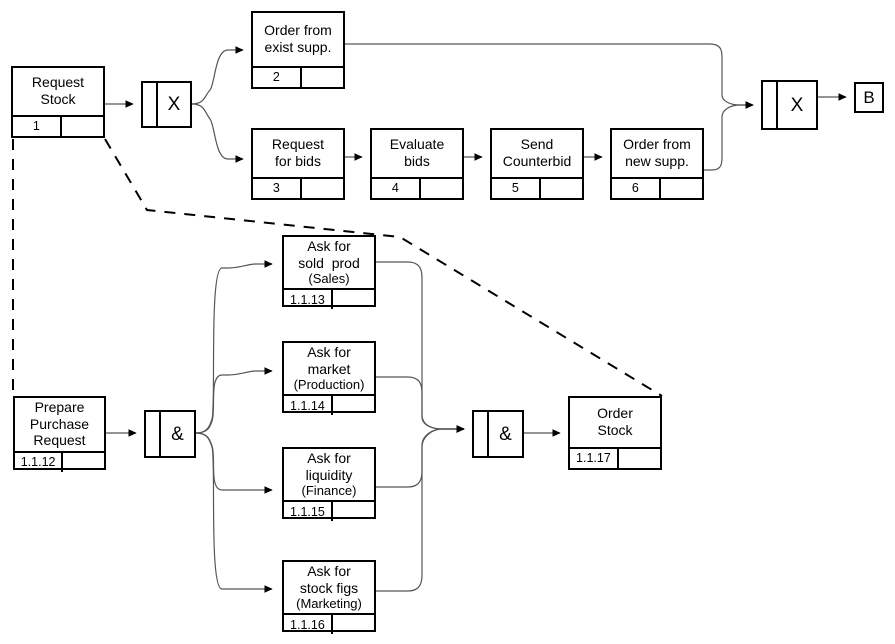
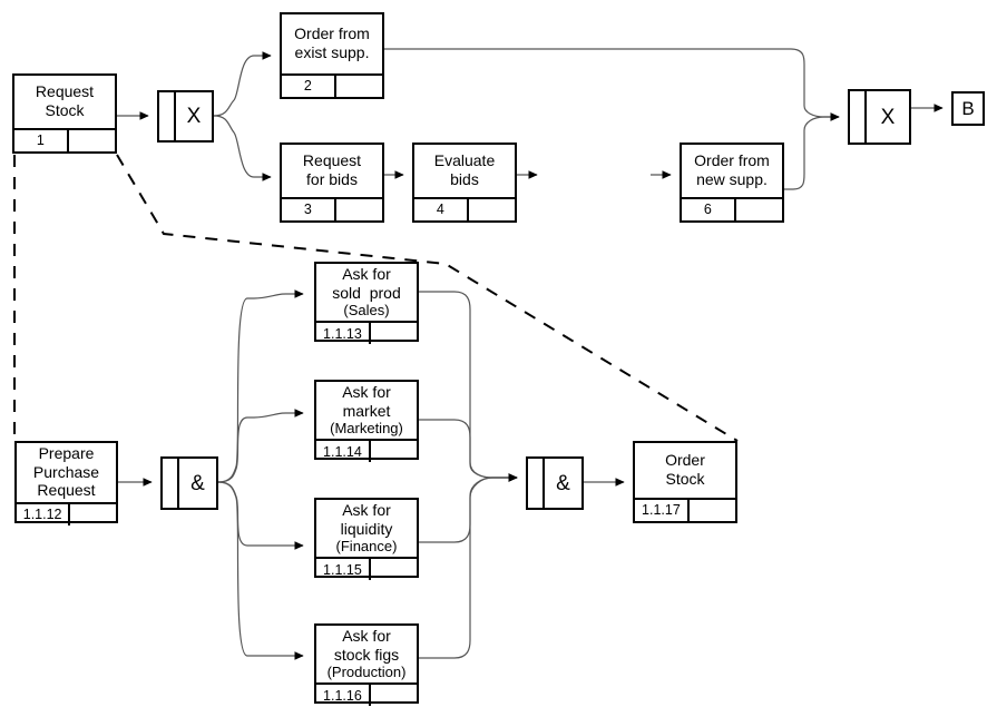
  Request
  Stock
  1
  Order from
  exist supp.
  2
  Request
  for bids
  3
  Evaluate
  bids
  4
- Send
- Counterbid
- 5
  Order from
  new supp.
  6
  Prepare
  Purchase
  Request
  1.1.12
  Ask for
  sold prod
  (Sales)
  1.1.13
  Ask for
  market
- (Production)
+ (Marketing)
  1.1.14
  Ask for
  liquidity
  (Finance)
  1.1.15
  Ask for
  stock figs
- (Marketing)
+ (Production)
  1.1.16
  Order
  Stock
  1.1.17
  X
  X
  &
  &
  B
